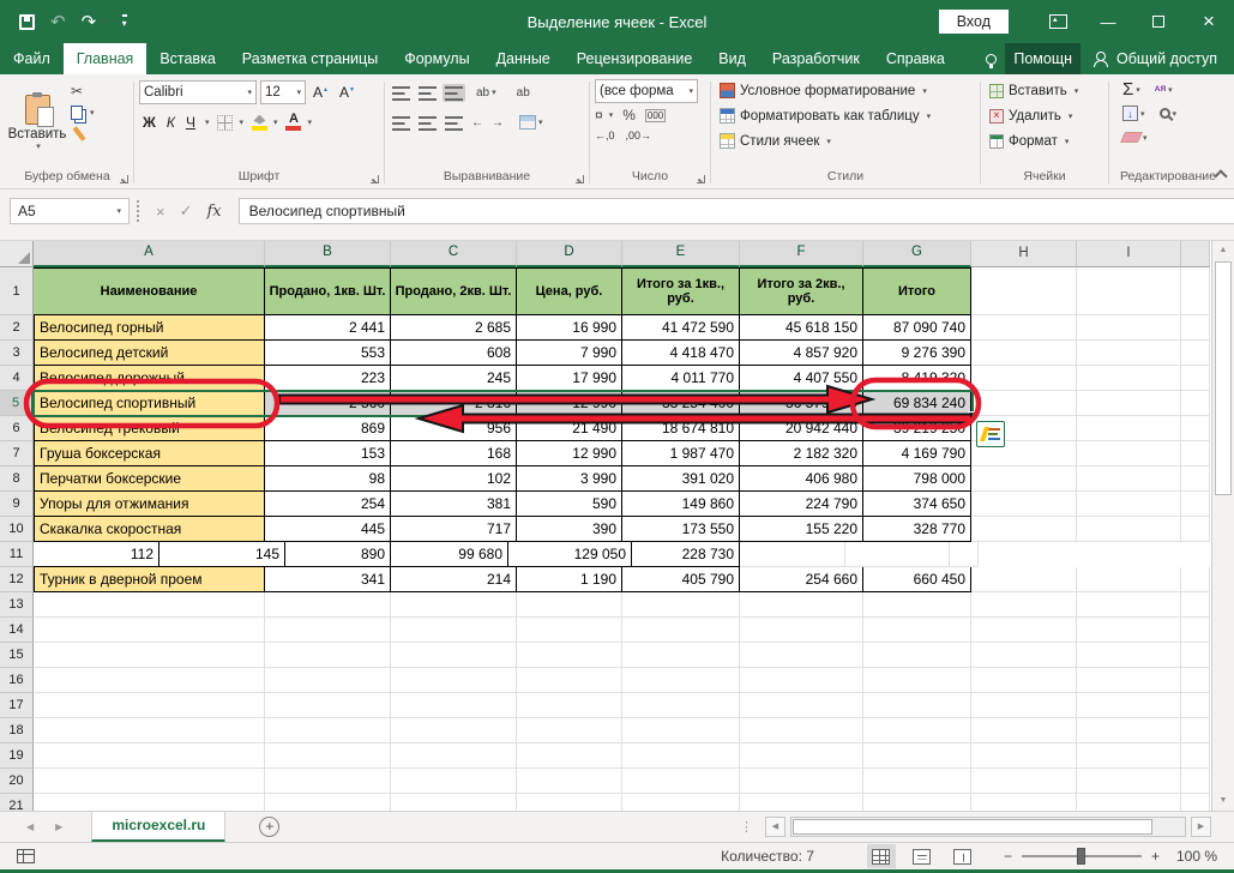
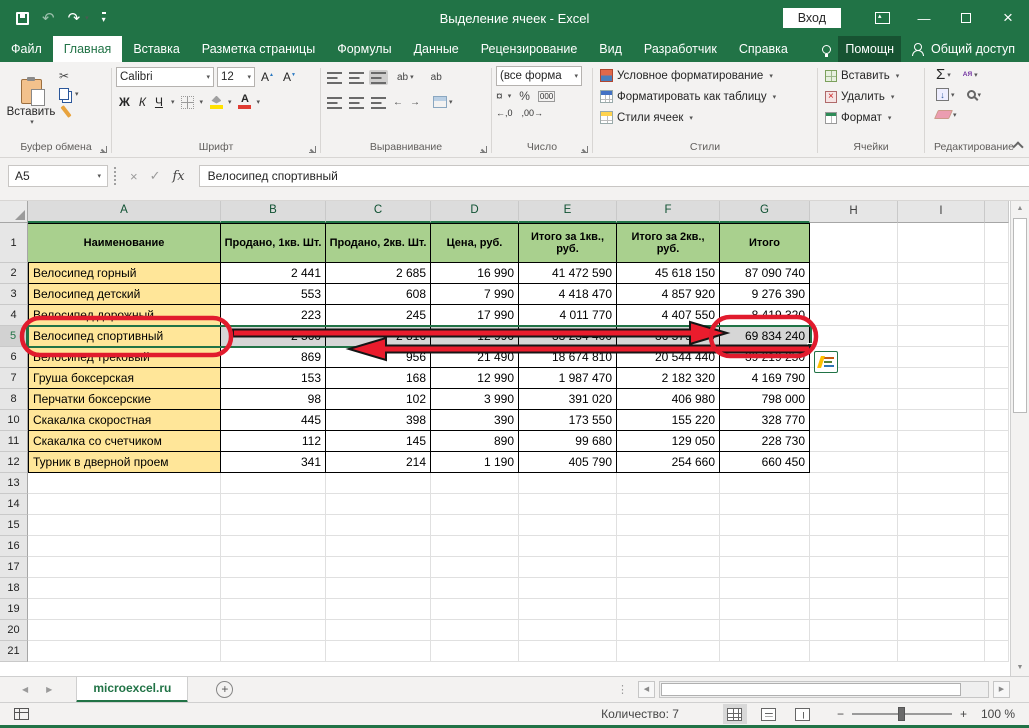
  ↶
  ↷
  ▾
  Выделение ячеек - Excel
  Вход
  —
  ×
  Файл
  Главная
  Вставка
  Разметка страницы
  Формулы
  Данные
  Рецензирование
  Вид
  Разработчик
  Справка
  Помощн
  Общий доступ
  Вставить
  ✂
  Буфер обмена
  Calibri
  12
  А
  А
  Ж
  К
  Ч
  А
  Шрифт
  ab
  ab
  ←
  →
  Выравнивание
  (все форма
  ¤
  %
  000
  ←,0
  ,00→
  Число
  Условное форматирование
  Форматировать как таблицу
  Стили ячеек
  Стили
  Вставить
  Удалить
  Формат
  Ячейки
  Σ
  ↓
  Редактирование
  A5
  ×
  ✓
  fx
  Велосипед спортивный
  A
  B
  C
  D
  E
  F
  G
  H
  I
  1
  Наименование
  Продано, 1кв. Шт.
  Продано, 2кв. Шт.
  Цена, руб.
  Итого за 1кв., руб.
  Итого за 2кв., руб.
  Итого
  2
  Велосипед горный
  2 441
  2 685
  16 990
  41 472 590
  45 618 150
  87 090 740
  3
  Велосипед детский
  553
  608
  7 990
  4 418 470
  4 857 920
  9 276 390
  4
  Велосипед дорожный
  223
  245
  17 990
  4 011 770
  4 407 550
  5
  Велосипед спортивный
  69 834 240
  6
  869
  956
  21 490
  18 674 810
- 20 942 440
+ 20 544 440
  7
  Груша боксерская
  153
  168
  12 990
  1 987 470
  2 182 320
  4 169 790
  8
  Перчатки боксерские
  98
  102
  3 990
  391 020
  406 980
  798 000
- 9
- Упоры для отжимания
- 254
- 381
- 590
- 149 860
- 224 790
- 374 650
  10
  Скакалка скоростная
  445
- 717
+ 398
  390
  173 550
  155 220
  328 770
  11
+ Скакалка со счетчиком
  112
  145
  890
  99 680
  129 050
  228 730
  12
  Турник в дверной проем
  341
  214
  1 190
  405 790
  254 660
  660 450
  13
  14
  15
  16
  17
  18
  19
  20
  21
  ◀
  ▶
  microexcel.ru
  +
  ⋮
  Количество: 7
  −
  +
  100 %
